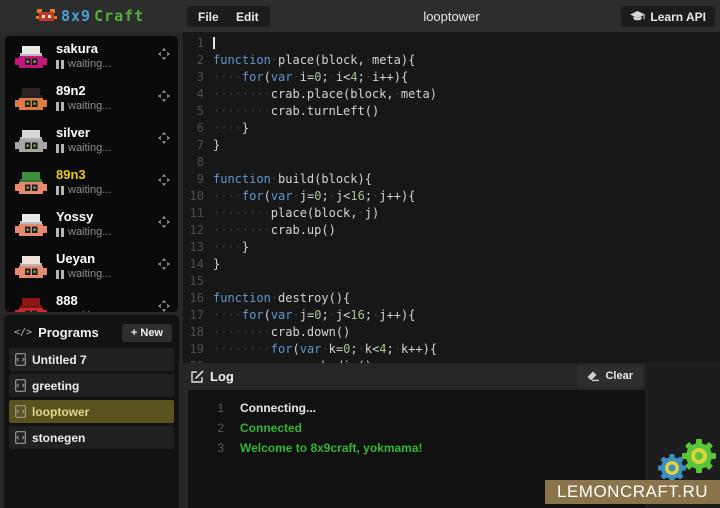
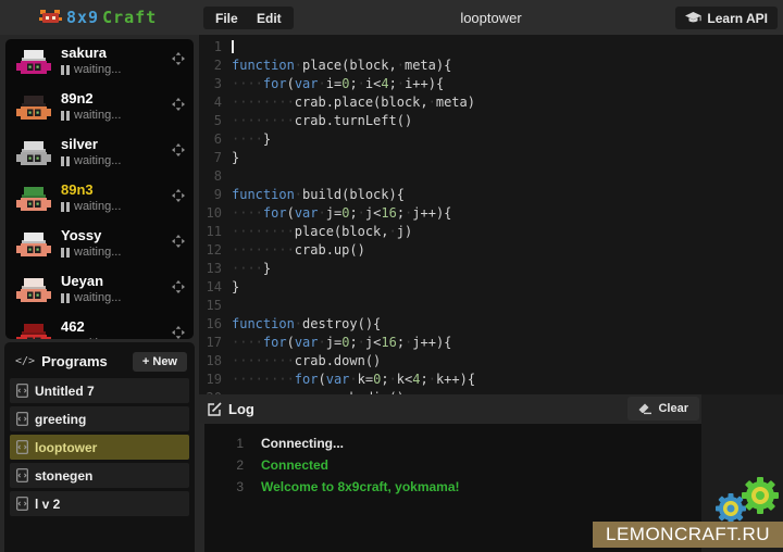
  8x9
  Craft
  File
  Edit
  looptower
  Learn API
  sakura
  waiting...
  89n2
  waiting...
  silver
  waiting...
  89n3
  waiting...
  Yossy
  waiting...
  Ueyan
  waiting...
- 888
+ 462
  </>
  Programs
  + New
  Untitled 7
  greeting
  looptower
  stonegen
+ l v 2
  1
  2
  function·place(block,·meta){
  3
  ····for(var·i=0;·i<4;·i++){
  4
  ········crab.place(block,·meta)
  5
  ········crab.turnLeft()
  6
  ····}
  7
  }
  8
  9
  function·build(block){
  10
  ····for(var·j=0;·j<16;·j++){
  11
  ········place(block,·j)
  12
  ········crab.up()
  13
  ····}
  14
  }
  15
  16
  function·destroy(){
  17
  ····for(var·j=0;·j<16;·j++){
  18
  ········crab.down()
  19
  ········for(var·k=0;·k<4;·k++){
  Log
  Clear
  1
  Connecting...
  2
  Connected
  3
  Welcome to 8x9craft, yokmama!
  LEMONCRAFT.RU
